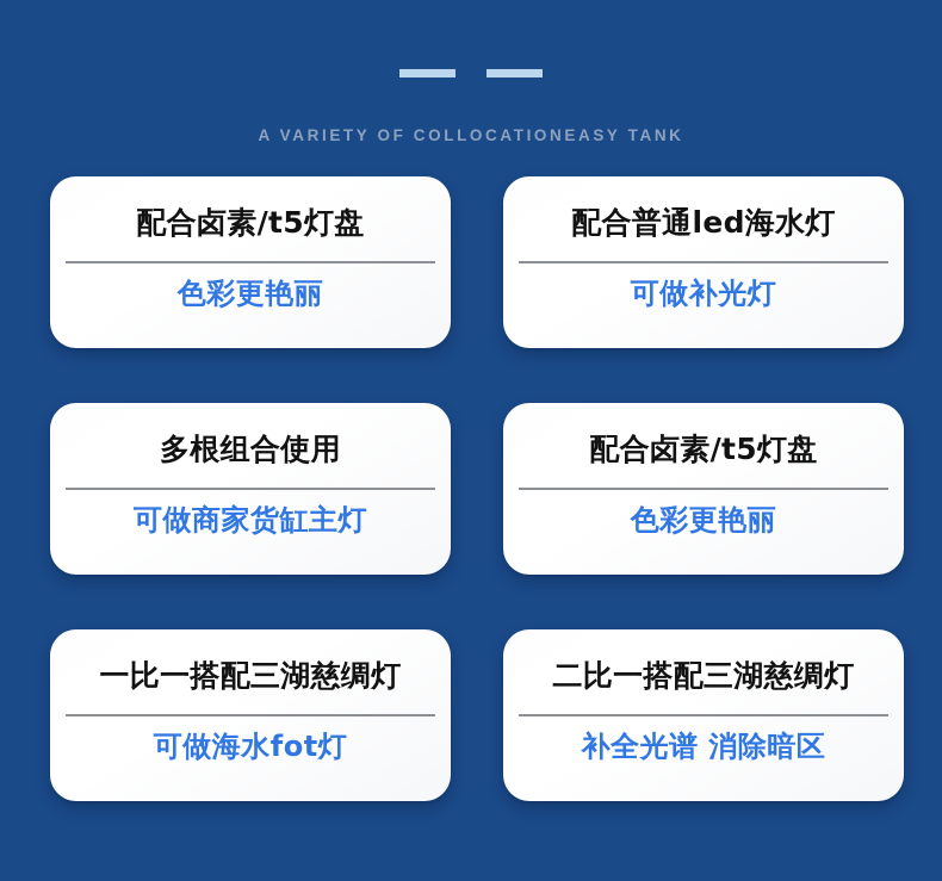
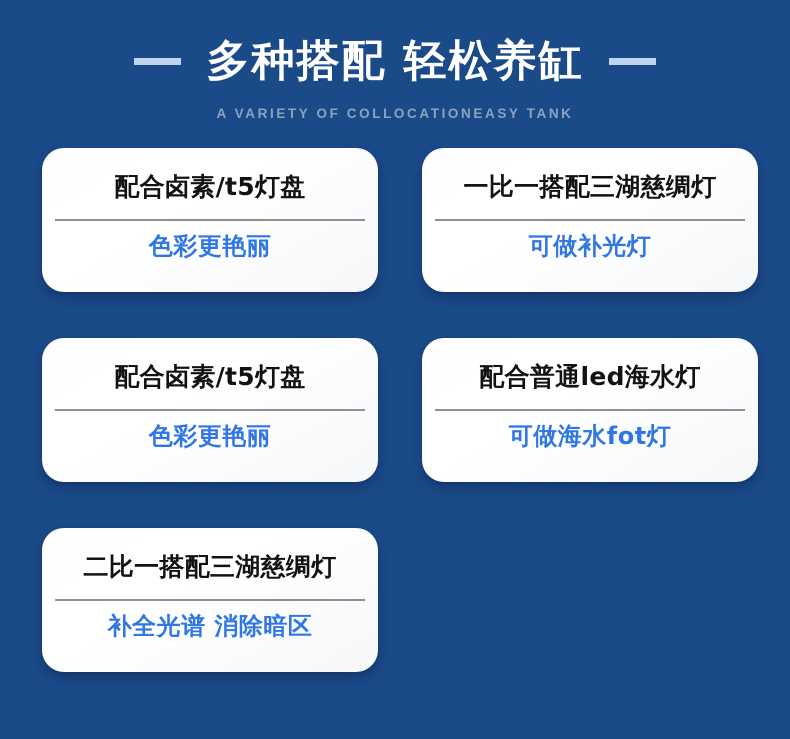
+ 多种搭配 轻松养缸
  A VARIETY OF COLLOCATIONEASY TANK
  配合卤素/t5灯盘
  色彩更艳丽
- 配合普通led海水灯
+ 一比一搭配三湖慈绸灯
  可做补光灯
- 多根组合使用
- 可做商家货缸主灯
  配合卤素/t5灯盘
  色彩更艳丽
- 一比一搭配三湖慈绸灯
+ 配合普通led海水灯
  可做海水fot灯
  二比一搭配三湖慈绸灯
  补全光谱 消除暗区
